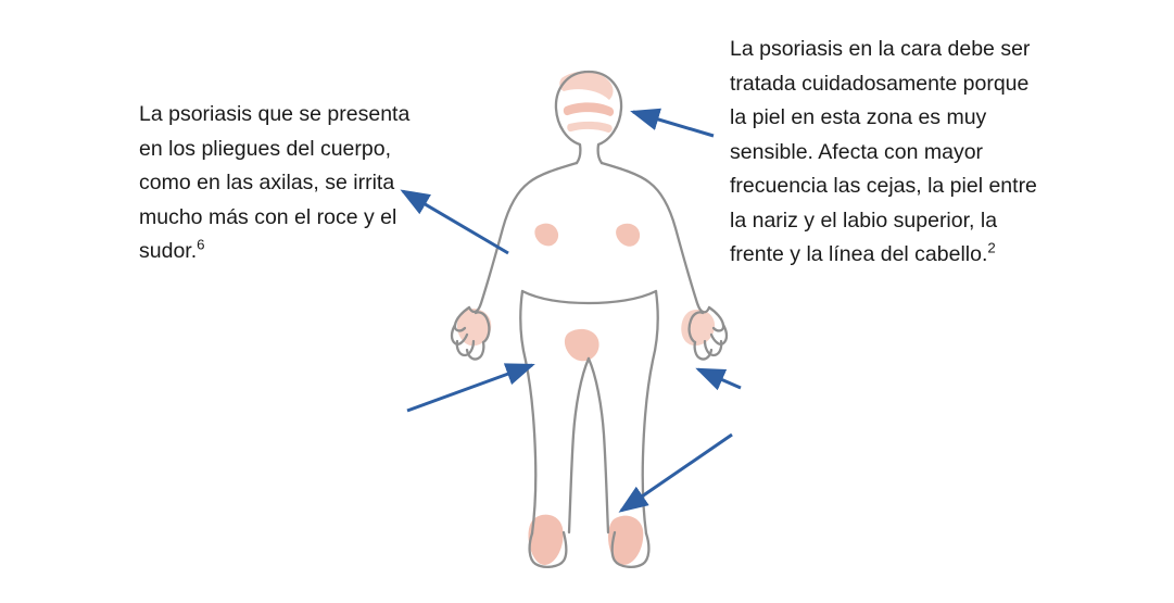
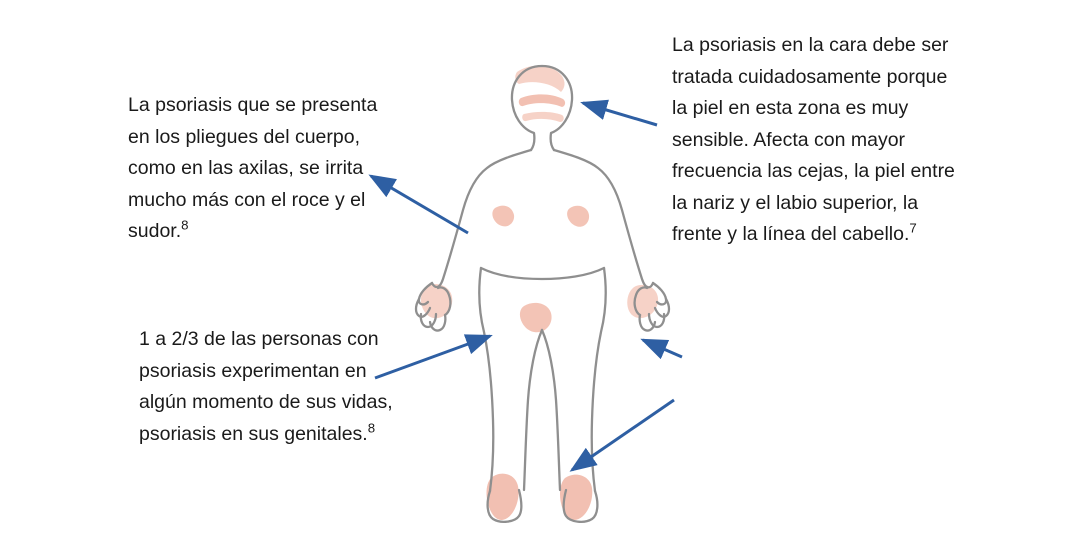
- La psoriasis en la cara debe ser tratada cuidadosamente porque la piel en esta zona es muy sensible. Afecta con mayor frecuencia las cejas, la piel entre la nariz y el labio superior, la frente y la línea del cabello.2
+ La psoriasis en la cara debe ser tratada cuidadosamente porque la piel en esta zona es muy sensible. Afecta con mayor frecuencia las cejas, la piel entre la nariz y el labio superior, la frente y la línea del cabello.7
- La psoriasis que se presenta en los pliegues del cuerpo, como en las axilas, se irrita mucho más con el roce y el sudor.6
+ La psoriasis que se presenta en los pliegues del cuerpo, como en las axilas, se irrita mucho más con el roce y el sudor.8
+ 1 a 2/3 de las personas con psoriasis experimentan en algún momento de sus vidas, psoriasis en sus genitales.8
